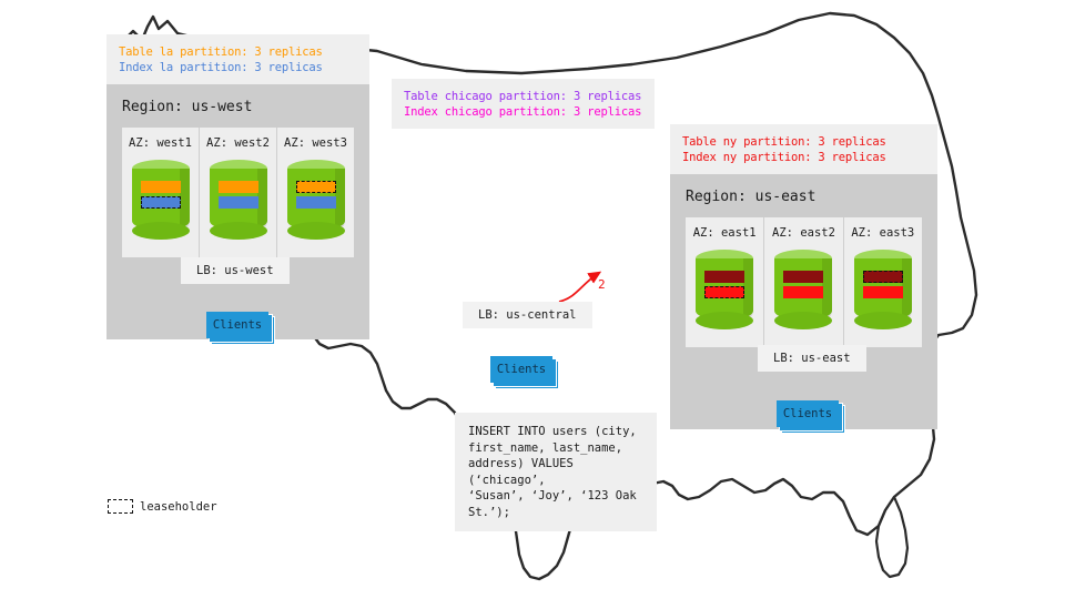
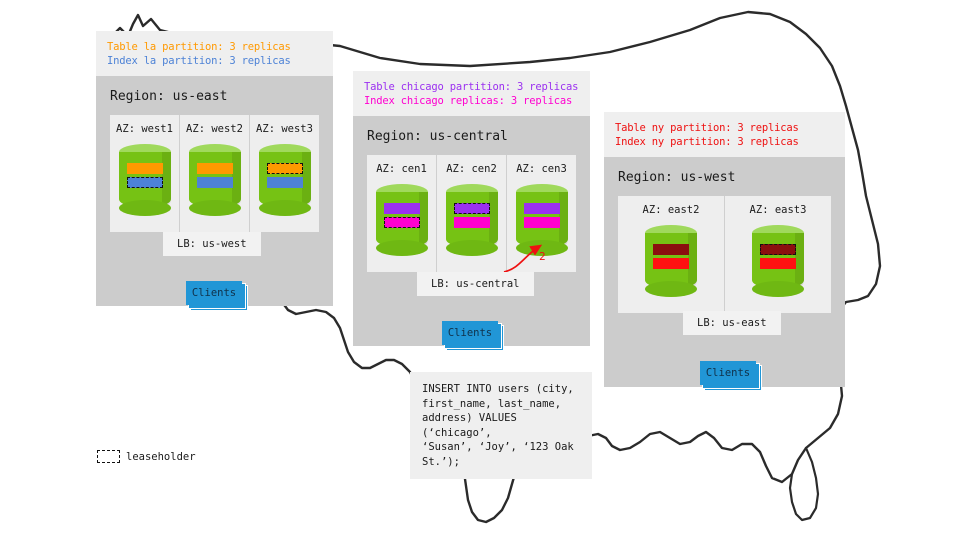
  Table la partition: 3 replicas
  Index la partition: 3 replicas
- Region: us-west
+ Region: us-east
  AZ: west1
  AZ: west2
  AZ: west3
  LB: us-west
  Clients
  Table chicago partition: 3 replicas
- Index chicago partition: 3 replicas
+ Index chicago replicas: 3 replicas
+ Region: us-central
+ AZ: cen1
+ AZ: cen2
+ AZ: cen3
  2
  LB: us-central
  Clients
  INSERT INTO users (city,
  first_name, last_name,
  address) VALUES (‘chicago’,
  ‘Susan’, ‘Joy’, ‘123 Oak
  St.’);
  Table ny partition: 3 replicas
  Index ny partition: 3 replicas
- Region: us-east
+ Region: us-west
- AZ: east1
  AZ: east2
  AZ: east3
  LB: us-east
  Clients
  leaseholder
